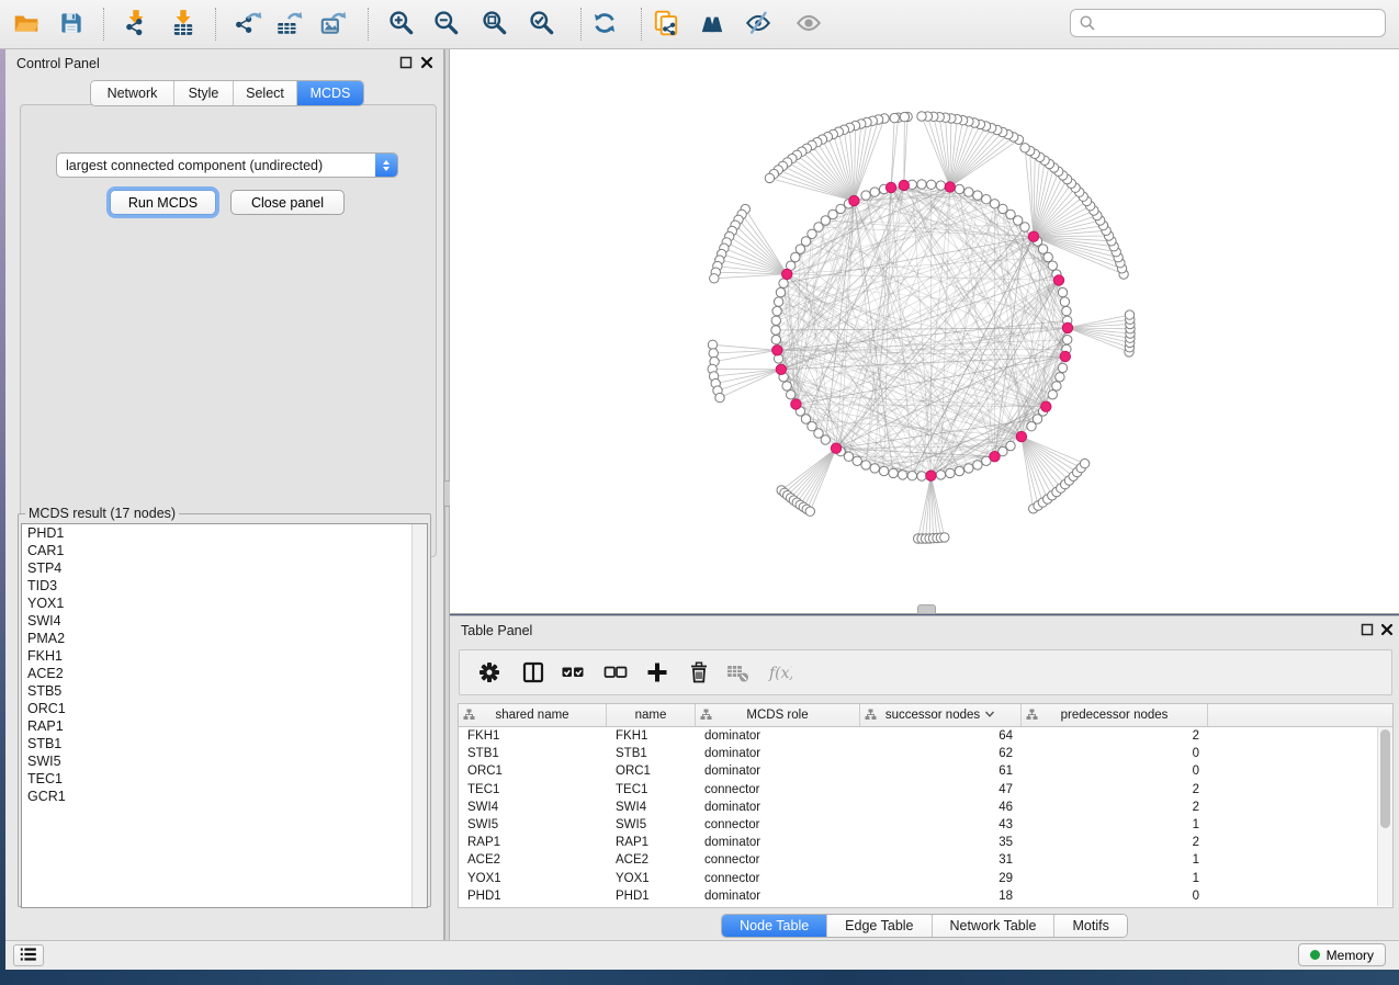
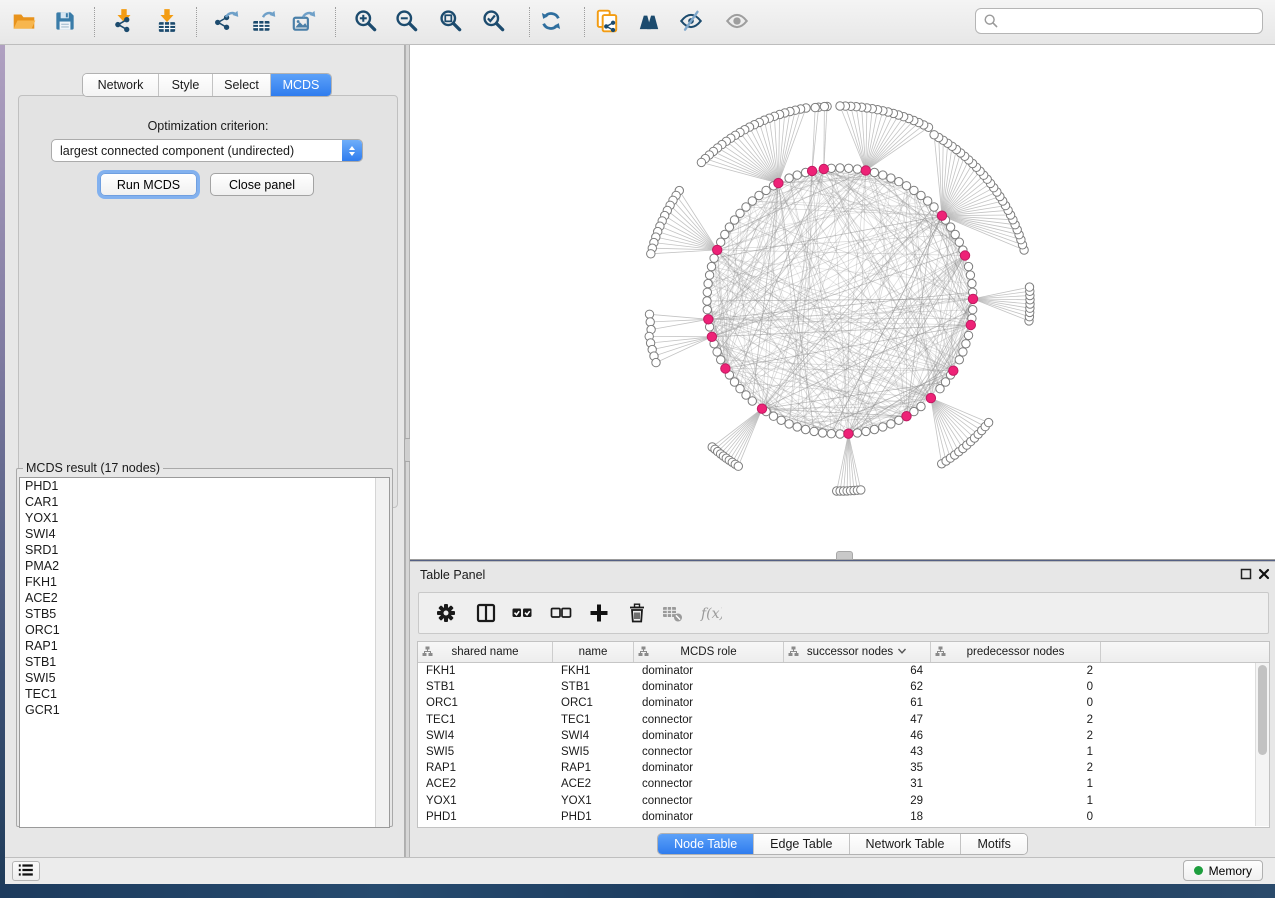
- Control Panel
  Network
  Style
  Select
  MCDS
+ Optimization criterion:
  largest connected component (undirected)
  Run MCDS
  Close panel
  MCDS result (17 nodes)
  PHD1
  CAR1
- STP4
- TID3
  YOX1
  SWI4
+ SRD1
  PMA2
  FKH1
  ACE2
  STB5
  ORC1
  RAP1
  STB1
  SWI5
  TEC1
  GCR1
  Table Panel
  f(x
  shared name
  name
  MCDS role
  successor nodes
  predecessor nodes
  FKH1
  FKH1
  dominator
  64
  2
  STB1
  STB1
  dominator
  62
  0
  ORC1
  ORC1
  dominator
  61
  0
  TEC1
  TEC1
  connector
  47
  2
  SWI4
  SWI4
  dominator
  46
  2
  SWI5
  SWI5
  connector
  43
  1
  RAP1
  RAP1
  dominator
  35
  2
  ACE2
  ACE2
  connector
  31
  1
  YOX1
  YOX1
  connector
  29
  1
  PHD1
  PHD1
  dominator
  18
  0
  Node Table
  Edge Table
  Network Table
  Motifs
  Memory
